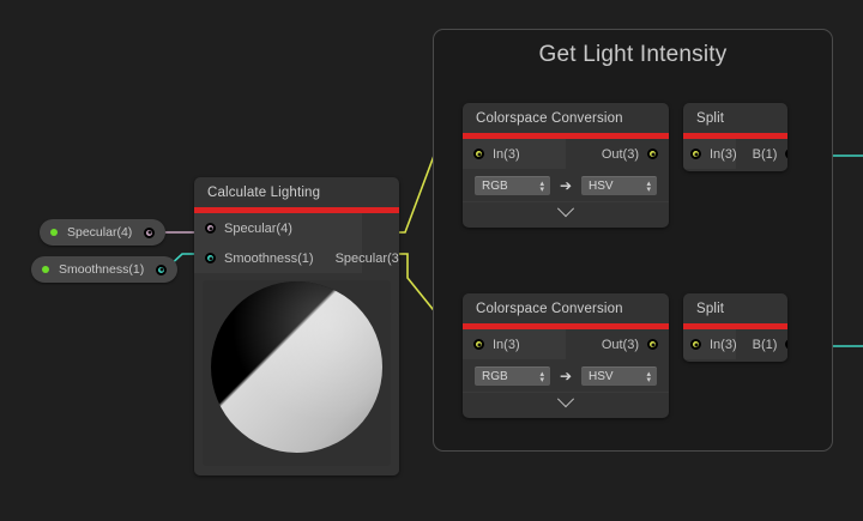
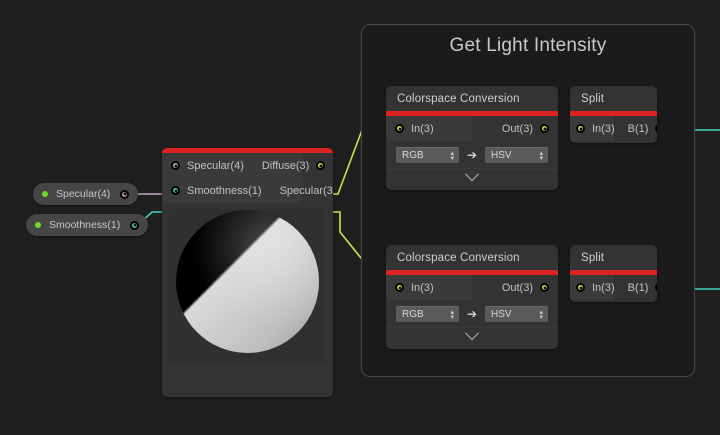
  Get Light Intensity
  Specular(4)
  Smoothness(1)
- Calculate Lighting
  Specular(4)
+ Diffuse(3)
  Smoothness(1)
  Specular(3
  Colorspace Conversion
  In(3)
  Out(3)
  RGB
  ➔
  HSV
  Split
  In(3)
  B(1)
  Colorspace Conversion
  In(3)
  Out(3)
  RGB
  ➔
  HSV
  Split
  In(3)
  B(1)
